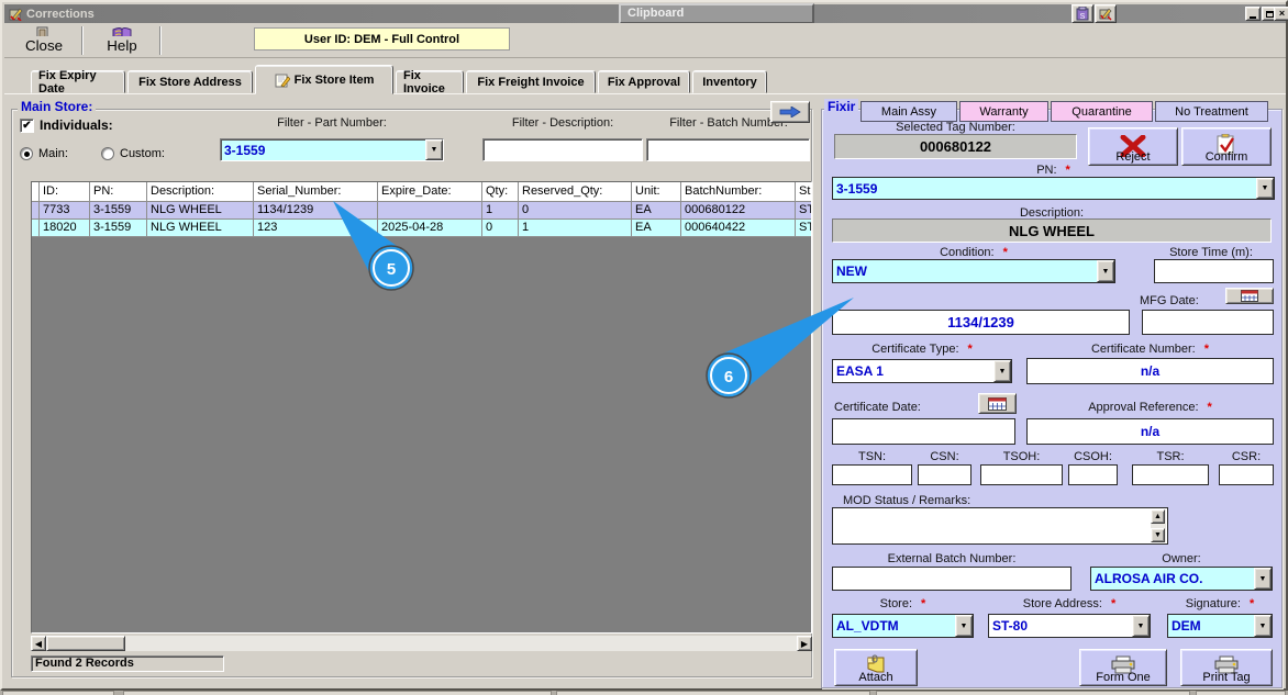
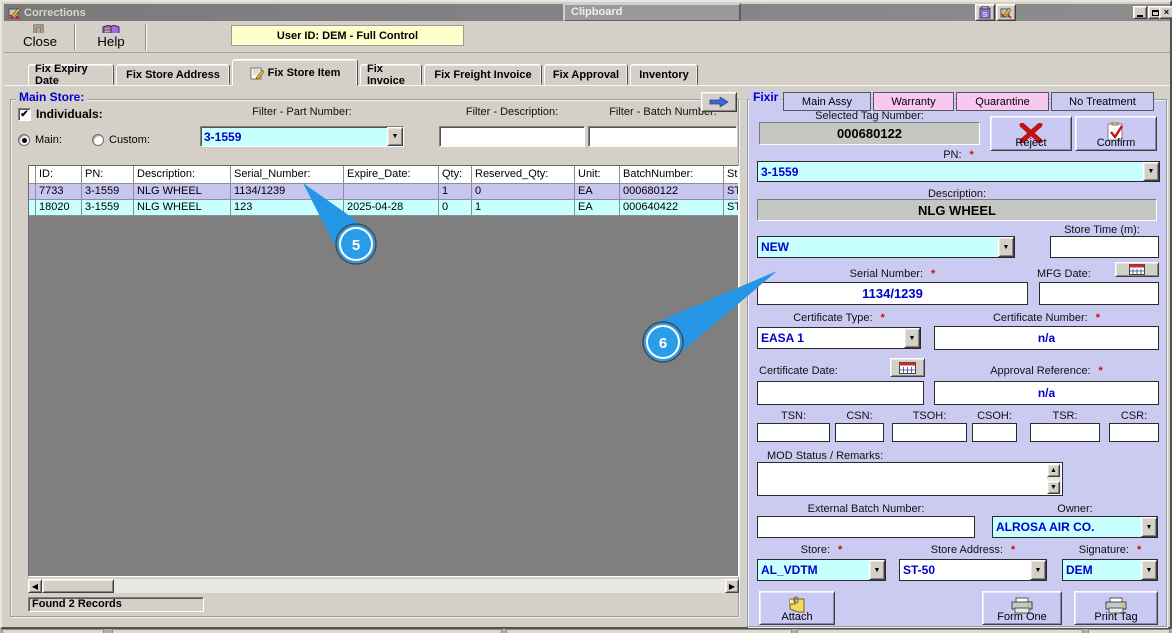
  Corrections
  Clipboard
  ×
  Close
  Help
  User ID: DEM - Full Control
  Fix Expiry Date
  Fix Store Address
  Fix Store Item
  Fix Invoice
  Fix Freight Invoice
  Fix Approval
  Inventory
  Main Store:
  ✔
  Individuals:
  Main:
  Custom:
  Filter - Part Number:
  3-1559
  Filter - Description:
  Filter - Batch Number:
  ID:
  PN:
  Description:
  Serial_Number:
  Expire_Date:
  Qty:
  Reserved_Qty:
  Unit:
  BatchNumber:
  St
  7733
  3-1559
  NLG WHEEL
  1134/1239
  1
  0
  EA
  000680122
  18020
  3-1559
  NLG WHEEL
  123
  2025-04-28
  0
  1
  EA
  000640422
  ◀
  ▶
  Found 2 Records
  Fixir
  Main Assy
  Warranty
  Quarantine
  No Treatment
  Selected Tag Number:
  000680122
  Reject
  Confirm
  PN: *
  3-1559
  Description:
  NLG WHEEL
- Condition: *
  NEW
  Store Time (m):
+ Serial Number: *
  1134/1239
  MFG Date:
  Certificate Type: *
  EASA 1
  Certificate Number: *
  n/a
  Certificate Date:
  Approval Reference: *
  n/a
  TSN:
  CSN:
  TSOH:
  CSOH:
  TSR:
  CSR:
  MOD Status / Remarks:
  External Batch Number:
  Owner:
  ALROSA AIR CO.
  Store: *
  AL_VDTM
  Store Address: *
- ST-80
+ ST-50
  Signature: *
  DEM
  Attach
  Form One
  Print Tag
  5
  6
